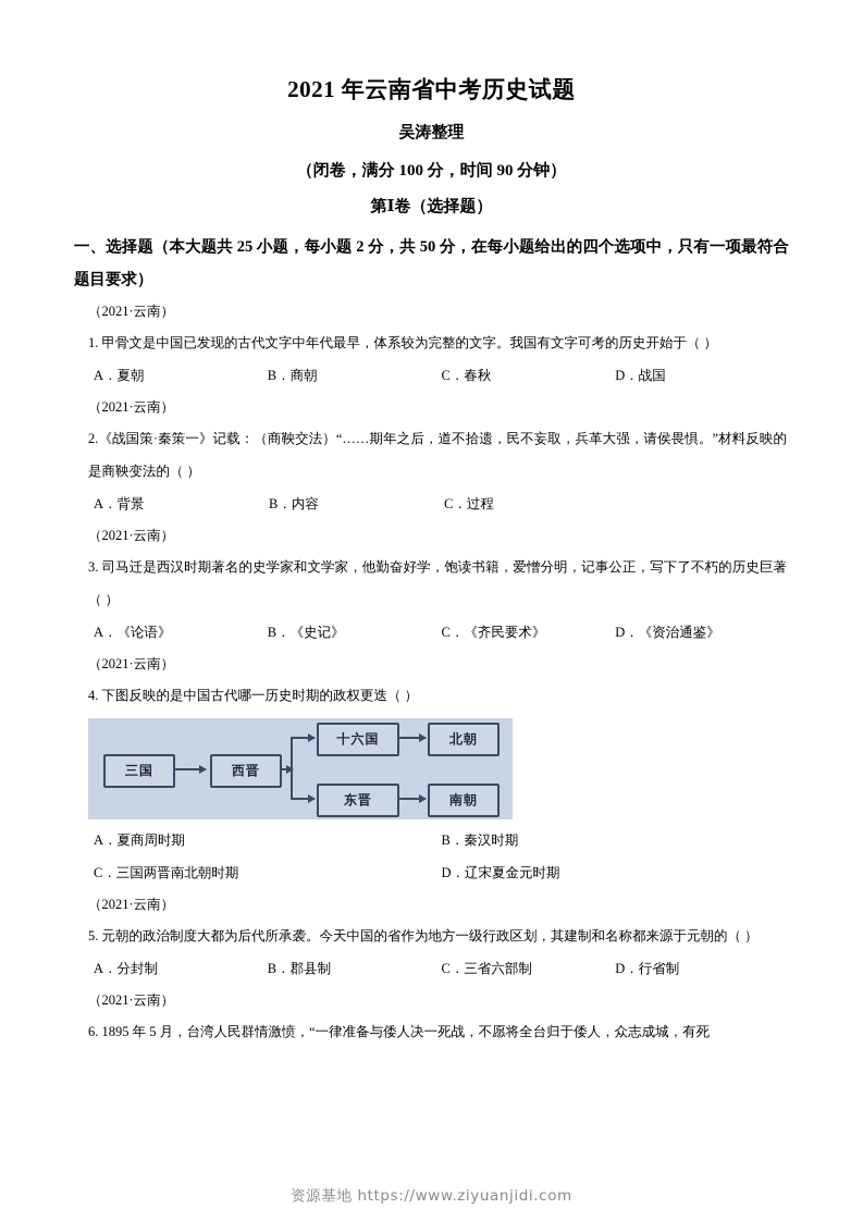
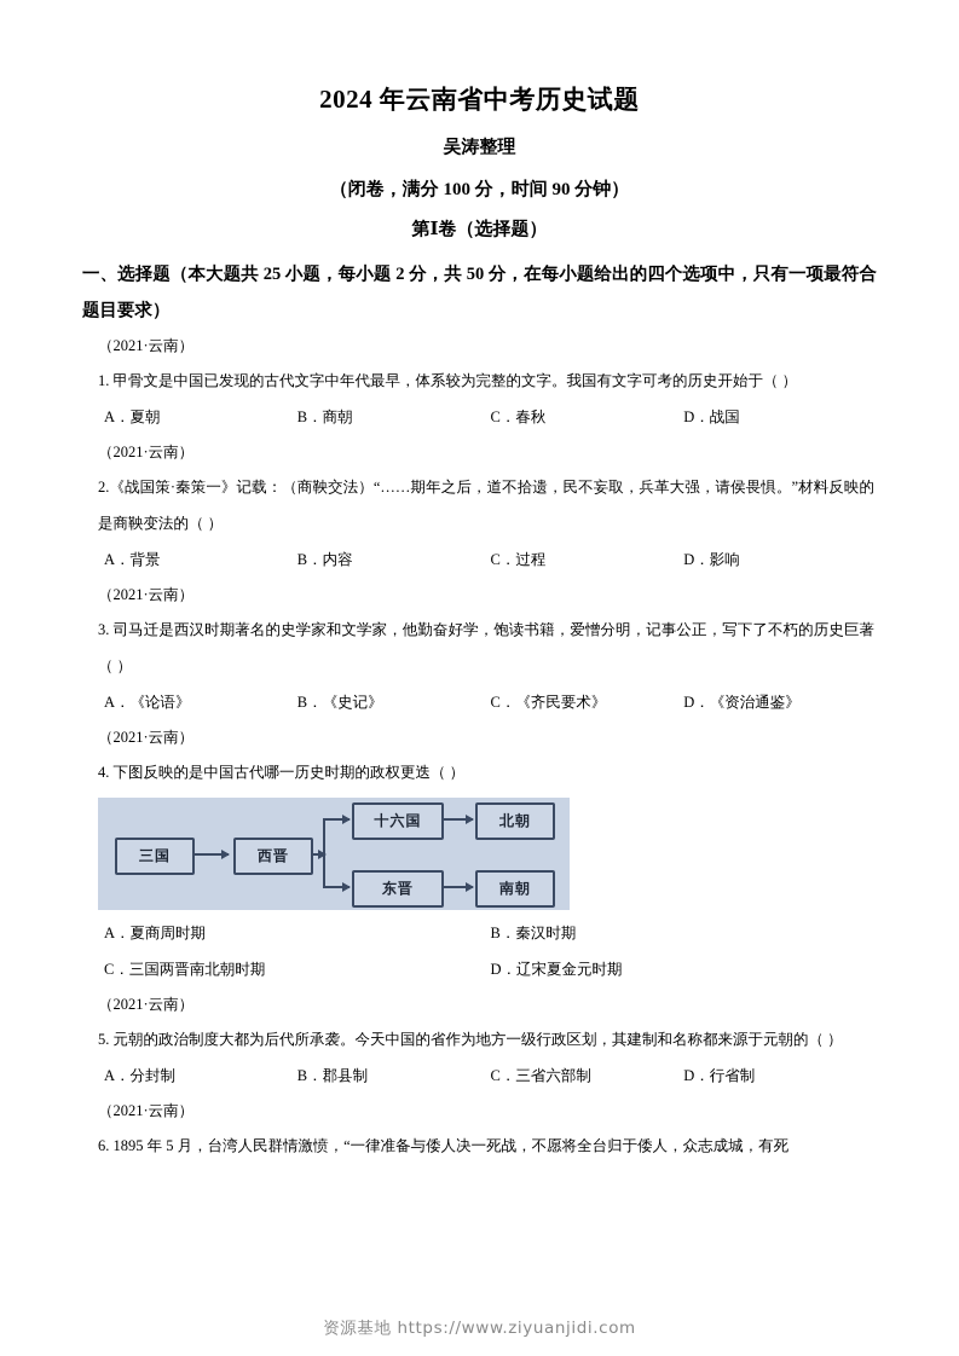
- 2021 年云南省中考历史试题
+ 2024 年云南省中考历史试题
  吴涛整理
  （闭卷，满分 100 分，时间 90 分钟）
  第Ⅰ卷（选择题）
  一、选择题（本大题共 25 小题，每小题 2 分，共 50 分，在每小题给出的四个选项中，只有一项最符合题目要求）
  （2021·云南）
  1. 甲骨文是中国已发现的古代文字中年代最早，体系较为完整的文字。我国有文字可考的历史开始于（ ）
  A．夏朝
  B．商朝
  C．春秋
  D．战国
  （2021·云南）
  2.《战国策·秦策一》记载：（商鞅交法）“……期年之后，道不拾遗，民不妄取，兵革大强，请侯畏惧。”材料反映的是商鞅变法的（ ）
  A．背景
  B．内容
  C．过程
+ D．影响
  （2021·云南）
  3. 司马迁是西汉时期著名的史学家和文学家，他勤奋好学，饱读书籍，爱憎分明，记事公正，写下了不朽的历史巨著（ ）
  A．《论语》
  B．《史记》
  C．《齐民要术》
  D．《资治通鉴》
  （2021·云南）
  4. 下图反映的是中国古代哪一历史时期的政权更迭（ ）
  三国
  西晋
  十六国
  东晋
  北朝
  南朝
  A．夏商周时期
  B．秦汉时期
  C．三国两晋南北朝时期
  D．辽宋夏金元时期
  （2021·云南）
  5. 元朝的政治制度大都为后代所承袭。今天中国的省作为地方一级行政区划，其建制和名称都来源于元朝的（ ）
  A．分封制
  B．郡县制
  C．三省六部制
  D．行省制
  （2021·云南）
  6. 1895 年 5 月，台湾人民群情激愤，“一律准备与倭人决一死战，不愿将全台归于倭人，众志成城，有死
  资源基地 https://www.ziyuanjidi.com
